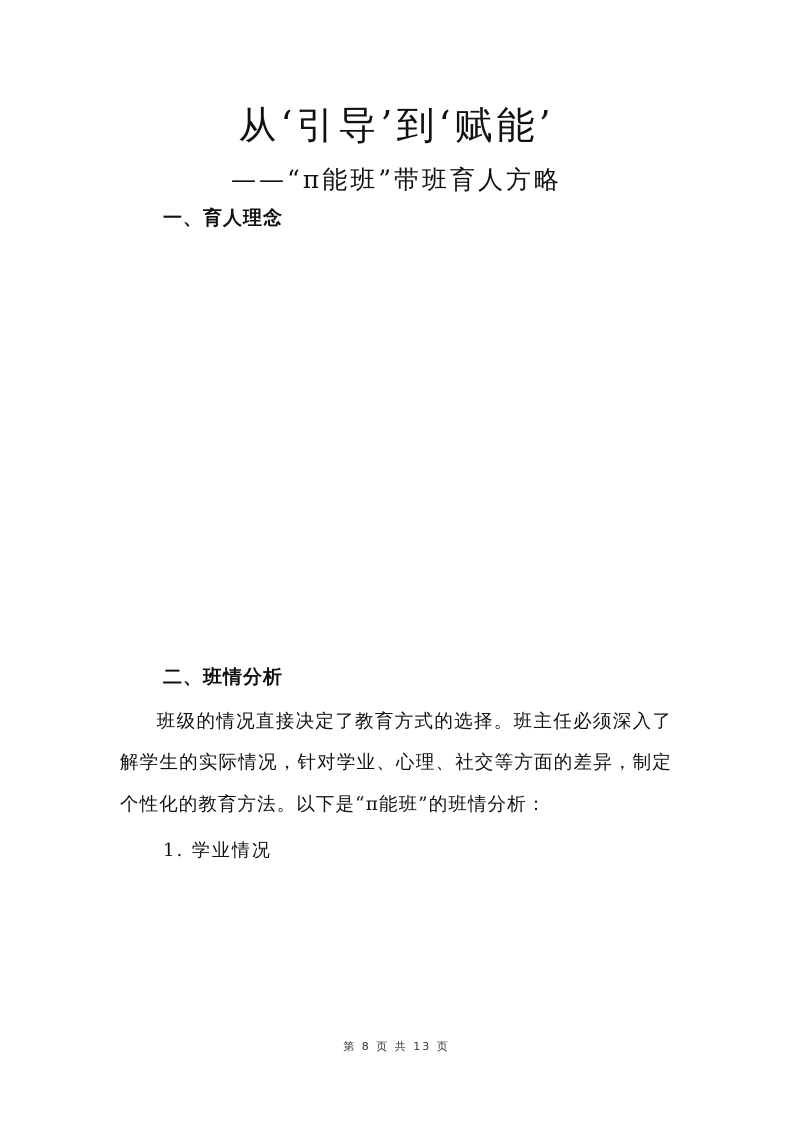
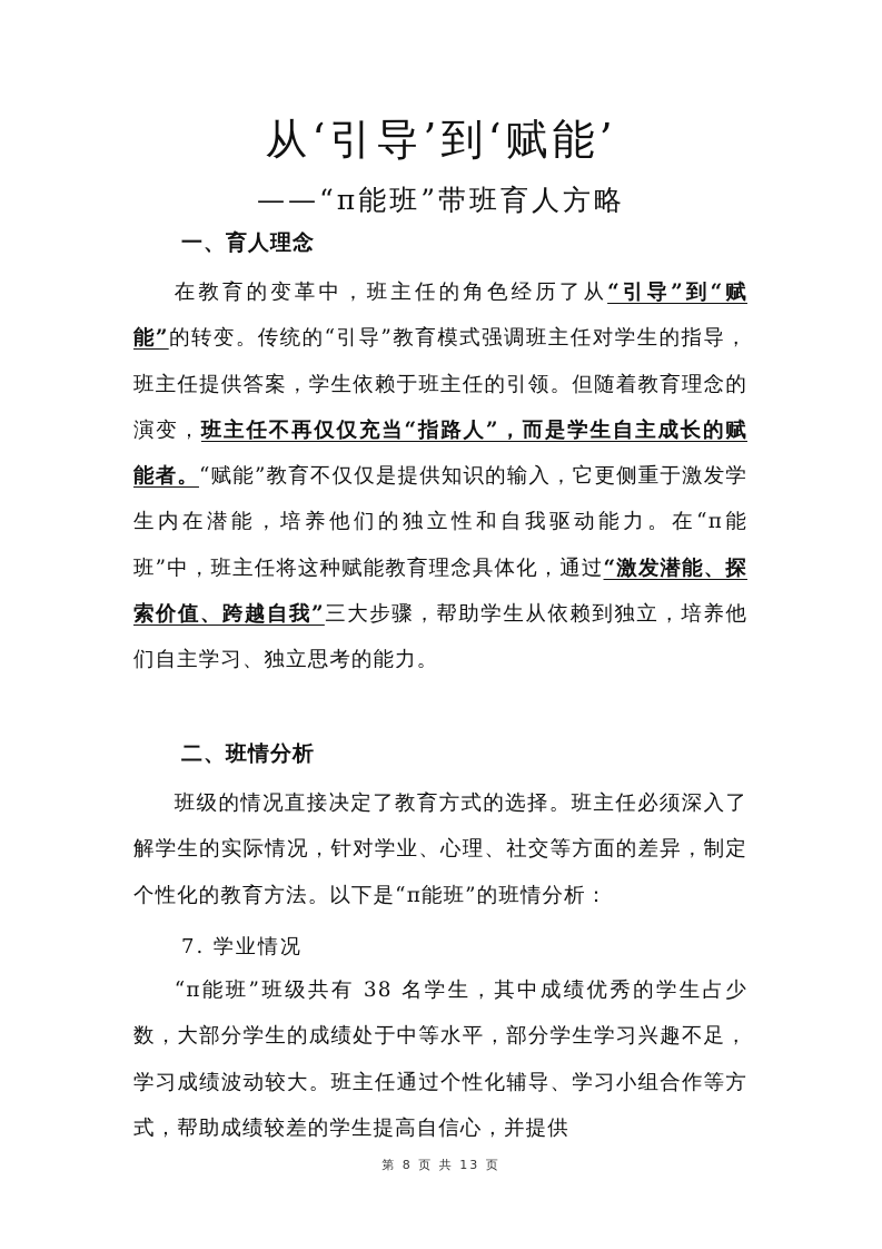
  从‘引导’到‘赋能’
  ——“π能班”带班育人方略
  一、育人理念
+ 在教育的变革中，班主任的角色经历了从“引导”到“赋能”的转变。传统的“引导”教育模式强调班主任对学生的指导，班主任提供答案，学生依赖于班主任的引领。但随着教育理念的演变，班主任不再仅仅充当“指路人”，而是学生自主成长的赋能者。“赋能”教育不仅仅是提供知识的输入，它更侧重于激发学生内在潜能，培养他们的独立性和自我驱动能力。在“π能班”中，班主任将这种赋能教育理念具体化，通过“激发潜能、探索价值、跨越自我”三大步骤，帮助学生从依赖到独立，培养他们自主学习、独立思考的能力。
  二、班情分析
  班级的情况直接决定了教育方式的选择。班主任必须深入了解学生的实际情况，针对学业、心理、社交等方面的差异，制定个性化的教育方法。以下是“π能班”的班情分析：
- 1. 学业情况
+ 7. 学业情况
+ “π能班”班级共有 38 名学生，其中成绩优秀的学生占少数，大部分学生的成绩处于中等水平，部分学生学习兴趣不足，学习成绩波动较大。班主任通过个性化辅导、学习小组合作等方式，帮助成绩较差的学生提高自信心，并提供
  第 8 页 共 13 页
